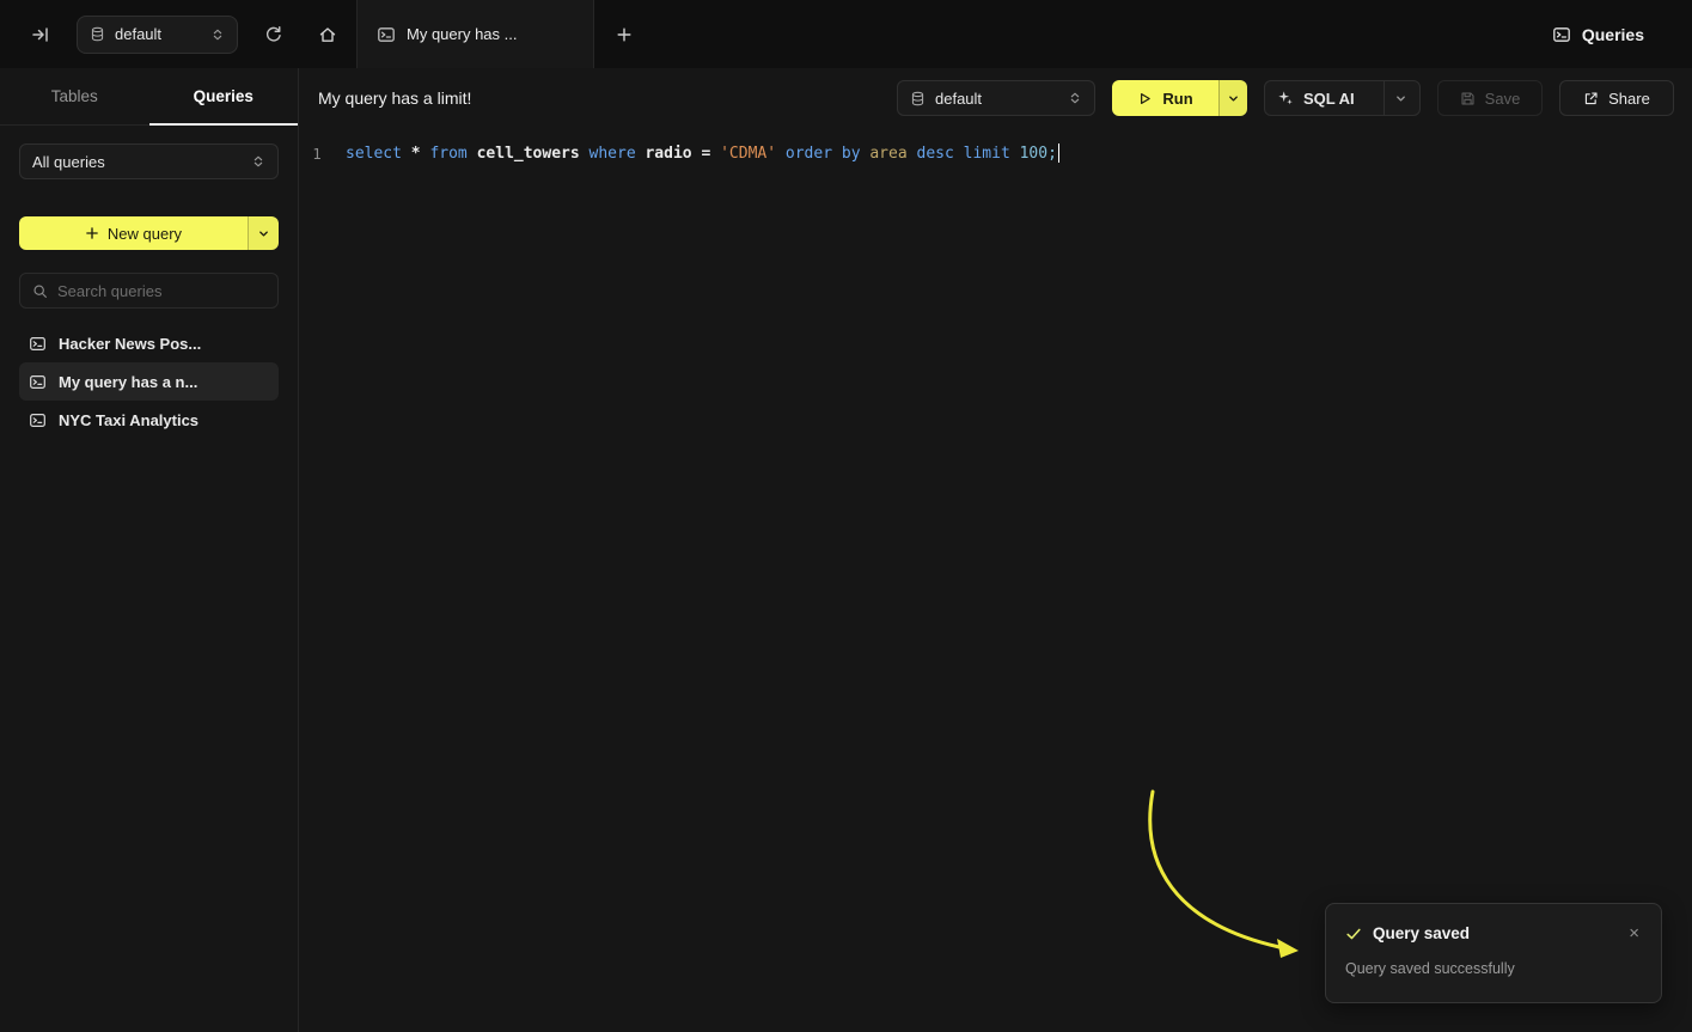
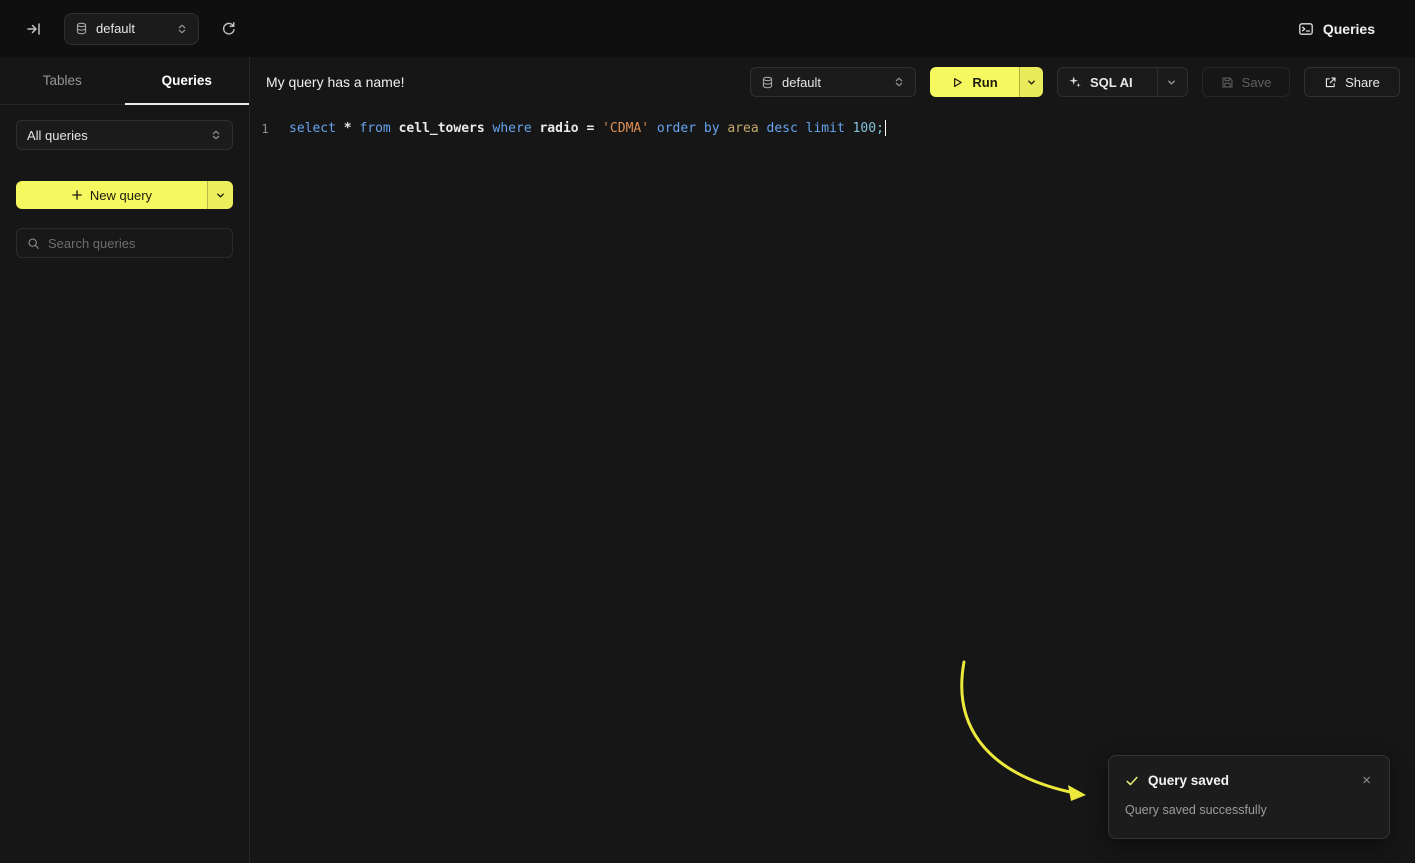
  default
- My query has ...
  Queries
  Tables
  Queries
  All queries
  New query
  Search queries
- Hacker News Pos...
- My query has a n...
- NYC Taxi Analytics
- My query has a limit!
+ My query has a name!
  default
  Run
  SQL AI
  Save
  Share
  1
  select * from cell_towers where radio = 'CDMA' order by area desc limit 100;
  Query saved
  ×
  Query saved successfully
